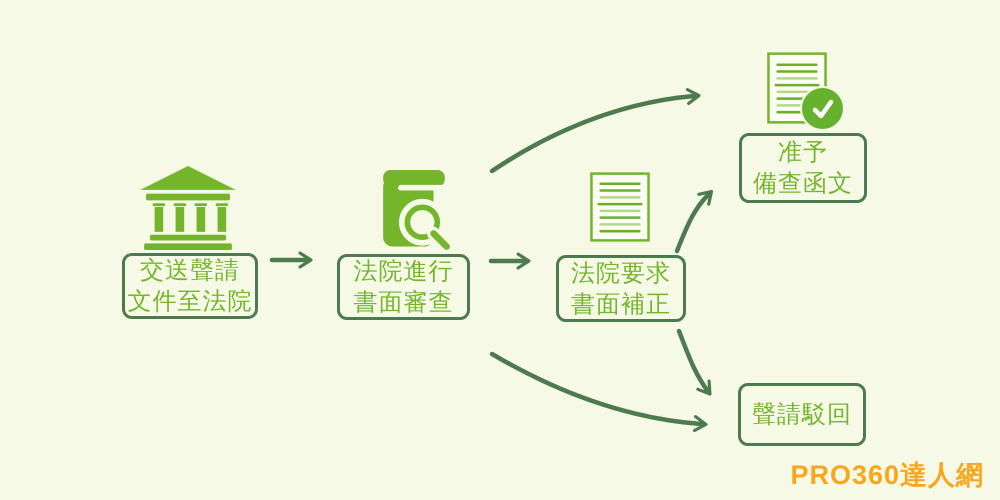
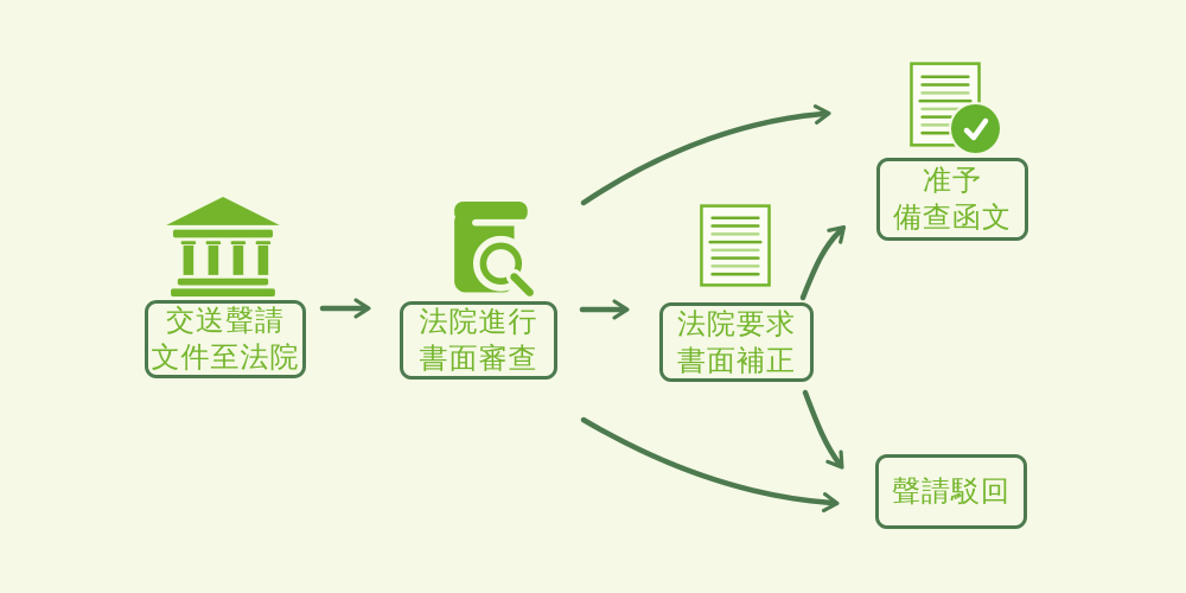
  交送聲請
  文件至法院
  法院進行
  書面審查
  法院要求
  書面補正
  准予
  備查函文
  聲請駁回
- PRO360達人網
